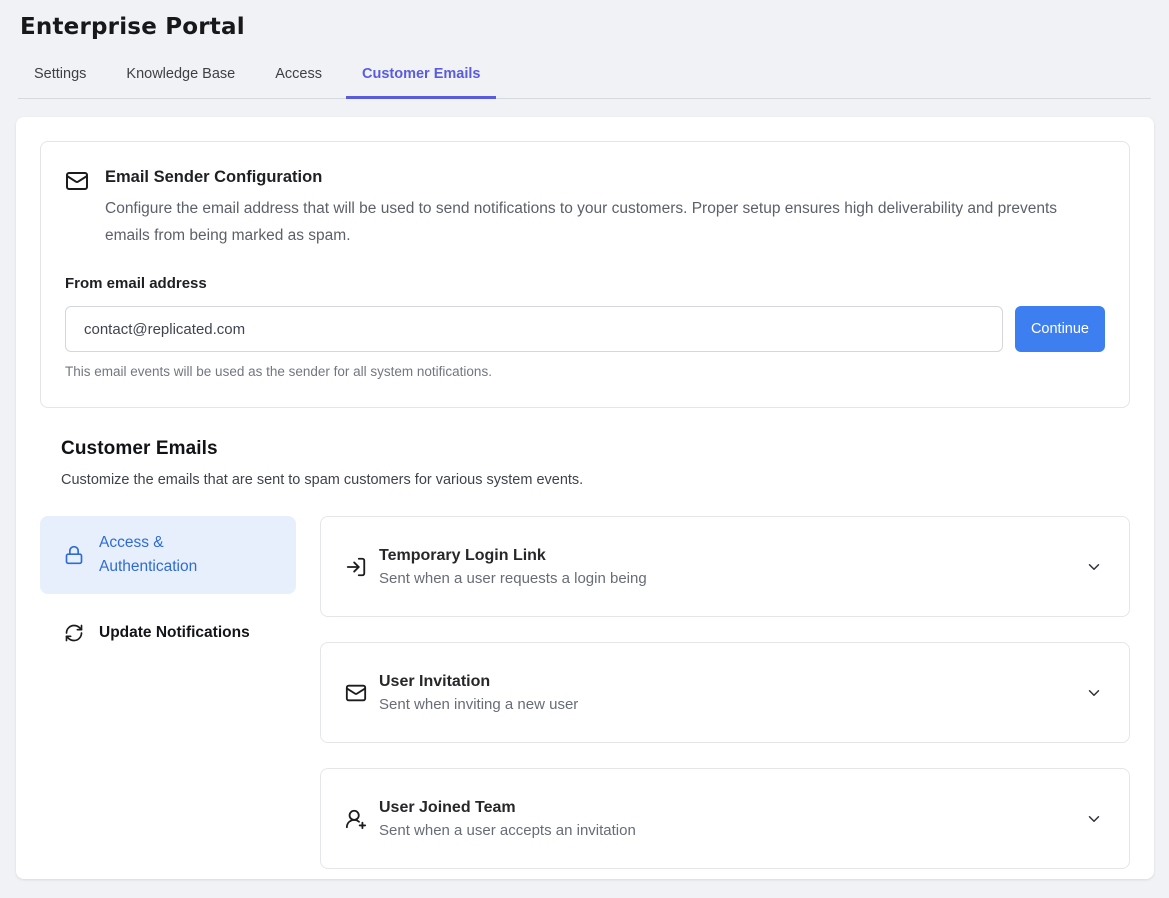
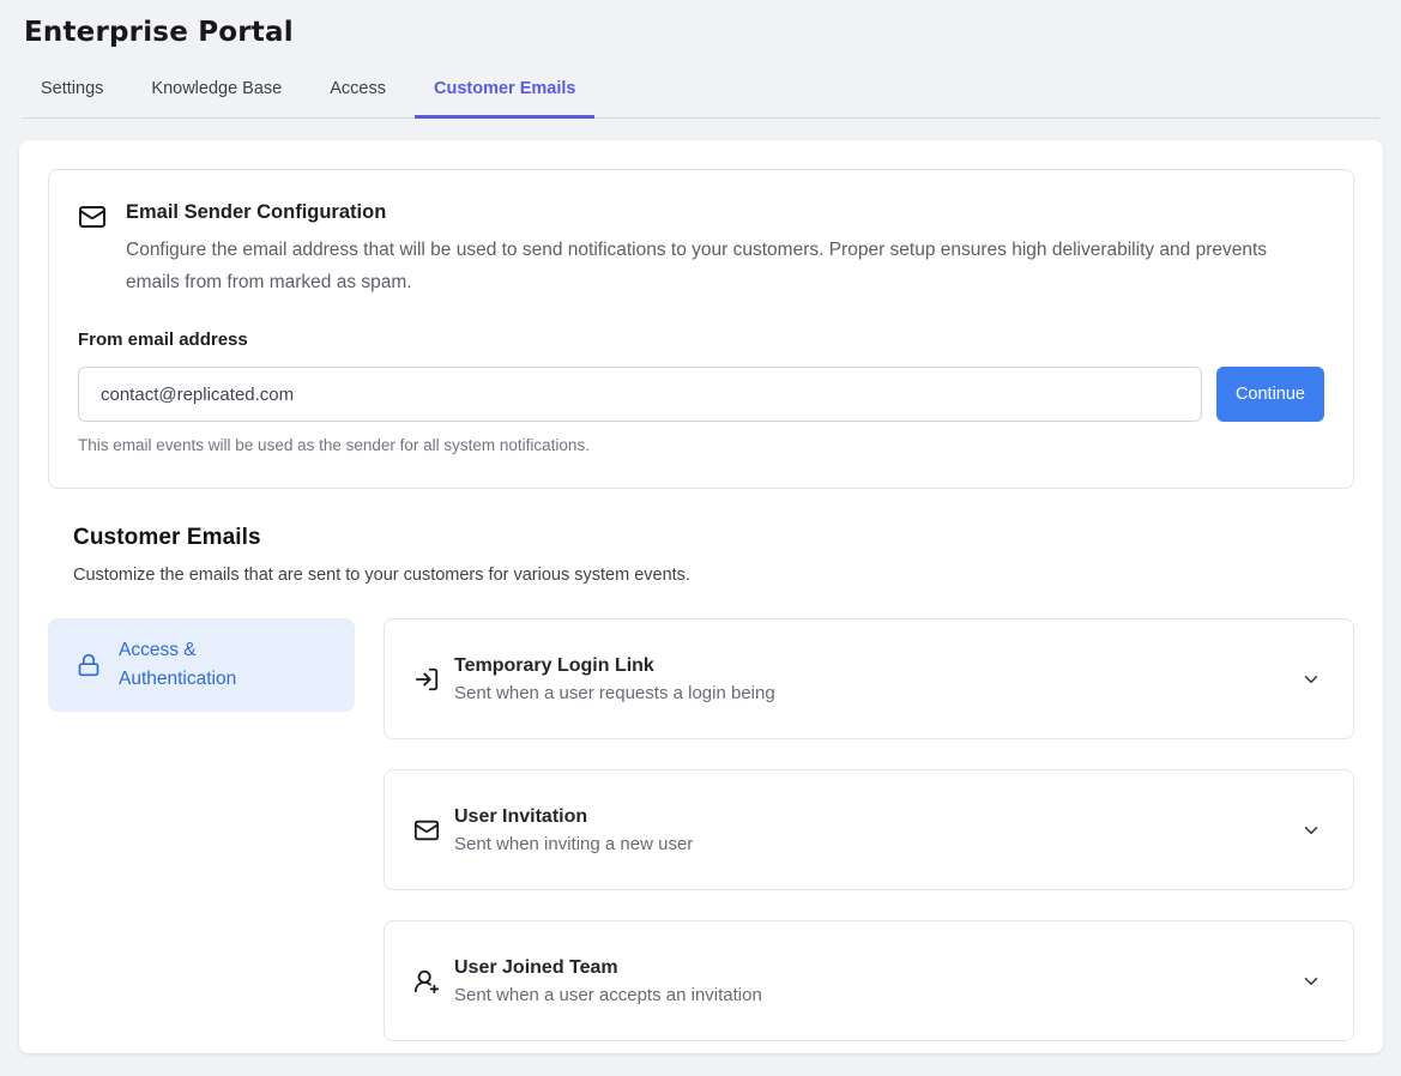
  Enterprise Portal
  Settings
  Knowledge Base
  Access
  Customer Emails
  Email Sender Configuration
- Configure the email address that will be used to send notifications to your customers. Proper setup ensures high deliverability and prevents emails from being marked as spam.
+ Configure the email address that will be used to send notifications to your customers. Proper setup ensures high deliverability and prevents emails from from marked as spam.
  From email address
  contact@replicated.com
  Continue
  This email events will be used as the sender for all system notifications.
  Customer Emails
- Customize the emails that are sent to spam customers for various system events.
+ Customize the emails that are sent to your customers for various system events.
  Access & Authentication
- Update Notifications
  Temporary Login Link
  Sent when a user requests a login being
  User Invitation
  Sent when inviting a new user
  User Joined Team
  Sent when a user accepts an invitation
